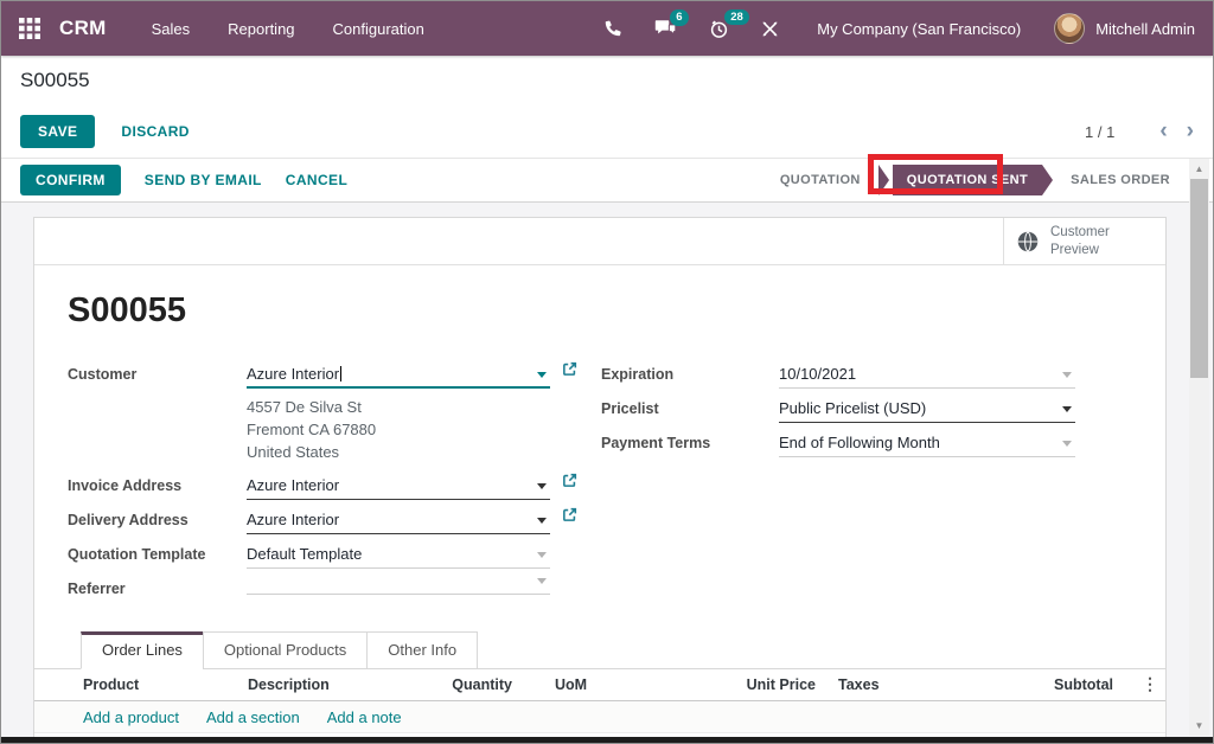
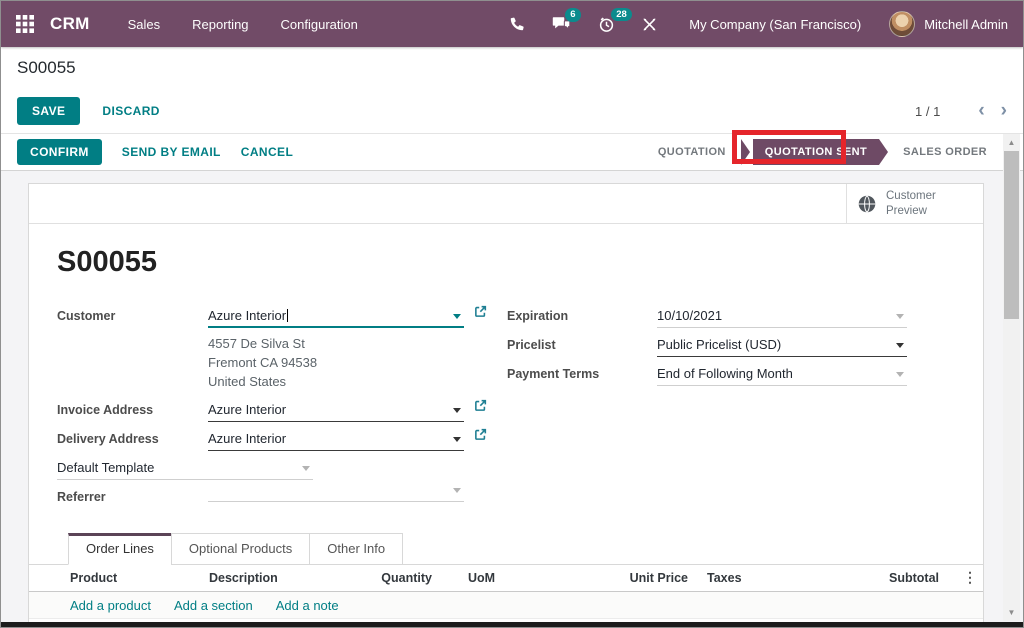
  CRM
  Sales
  Reporting
  Configuration
  6
  28
  My Company (San Francisco)
  Mitchell Admin
  S00055
  SAVE
  DISCARD
  1 / 1
  ‹
  ›
  CONFIRM
  SEND BY EMAIL
  CANCEL
  QUOTATION
  QUOTATION SENT
  SALES ORDER
  Customer
  Preview
  S00055
  Customer
  Azure Interior
  4557 De Silva St
- Fremont CA 67880
+ Fremont CA 94538
  United States
  Invoice Address
  Azure Interior
  Delivery Address
  Azure Interior
- Quotation Template
  Default Template
  Referrer
  Expiration
  10/10/2021
  Pricelist
  Public Pricelist (USD)
  Payment Terms
  End of Following Month
  Order Lines
  Optional Products
  Other Info
  Product
  Description
  Quantity
  UoM
  Unit Price
  Taxes
  Subtotal
  ⋮
  Add a product
  Add a section
  Add a note
  ▲
  ▼
